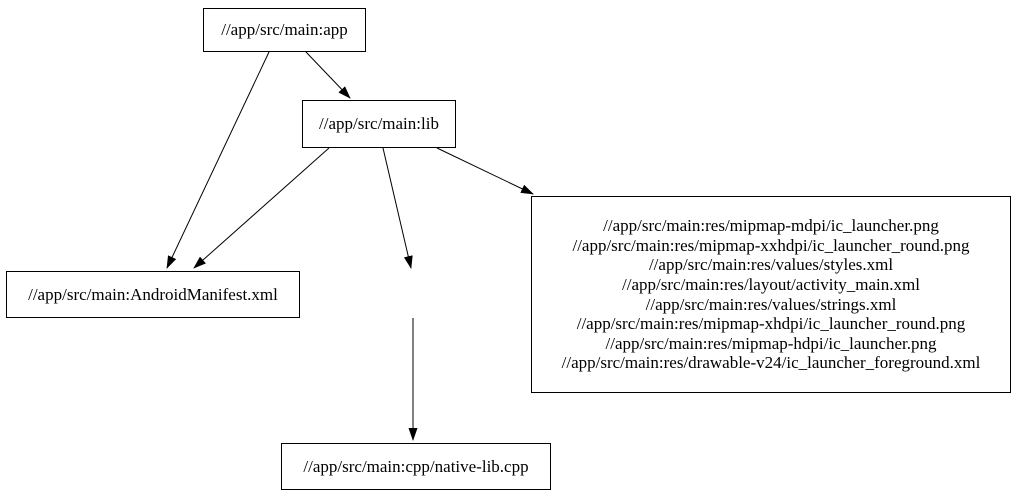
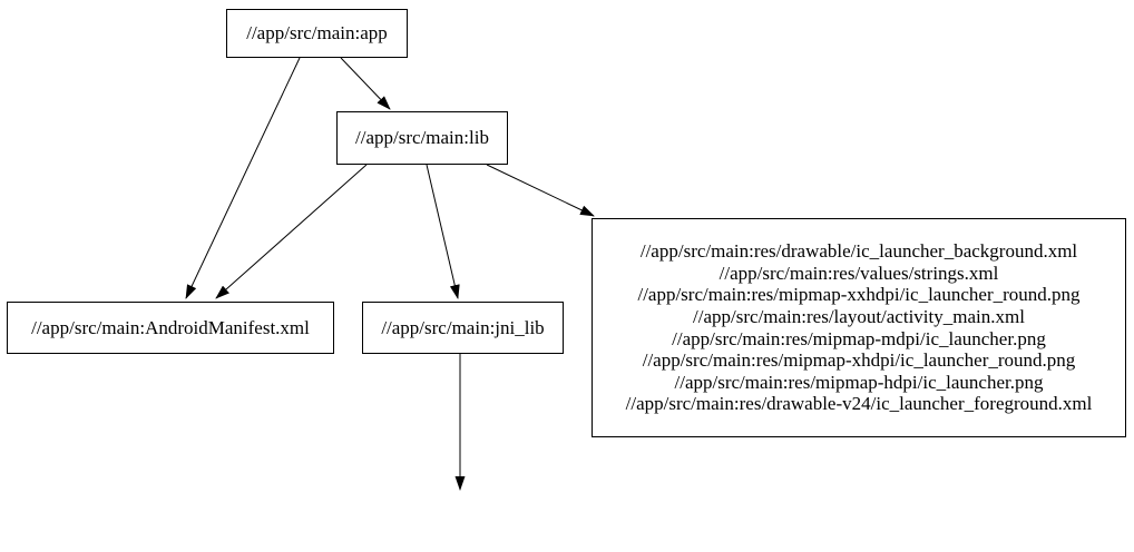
  //app/src/main:app
  //app/src/main:lib
  //app/src/main:AndroidManifest.xml
+ //app/src/main:jni_lib
+ //app/src/main:res/drawable/ic_launcher_background.xml
- //app/src/main:res/mipmap-mdpi/ic_launcher.png
+ //app/src/main:res/values/strings.xml
  //app/src/main:res/mipmap-xxhdpi/ic_launcher_round.png
- //app/src/main:res/values/styles.xml
  //app/src/main:res/layout/activity_main.xml
- //app/src/main:res/values/strings.xml
+ //app/src/main:res/mipmap-mdpi/ic_launcher.png
  //app/src/main:res/mipmap-xhdpi/ic_launcher_round.png
  //app/src/main:res/mipmap-hdpi/ic_launcher.png
  //app/src/main:res/drawable-v24/ic_launcher_foreground.xml
- //app/src/main:cpp/native-lib.cpp
